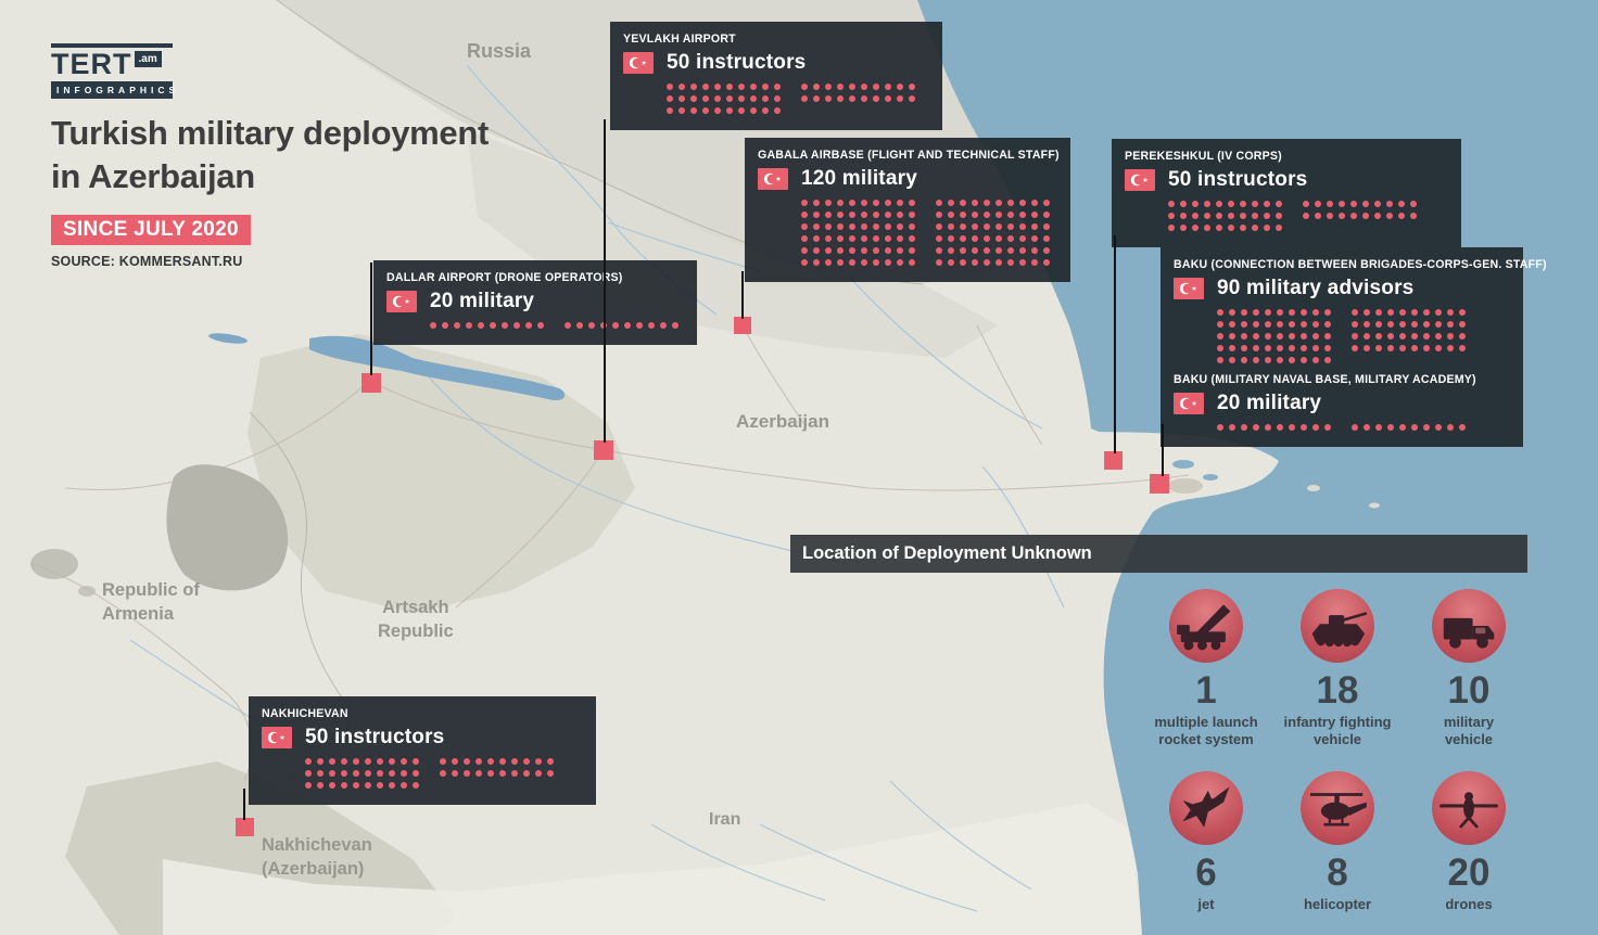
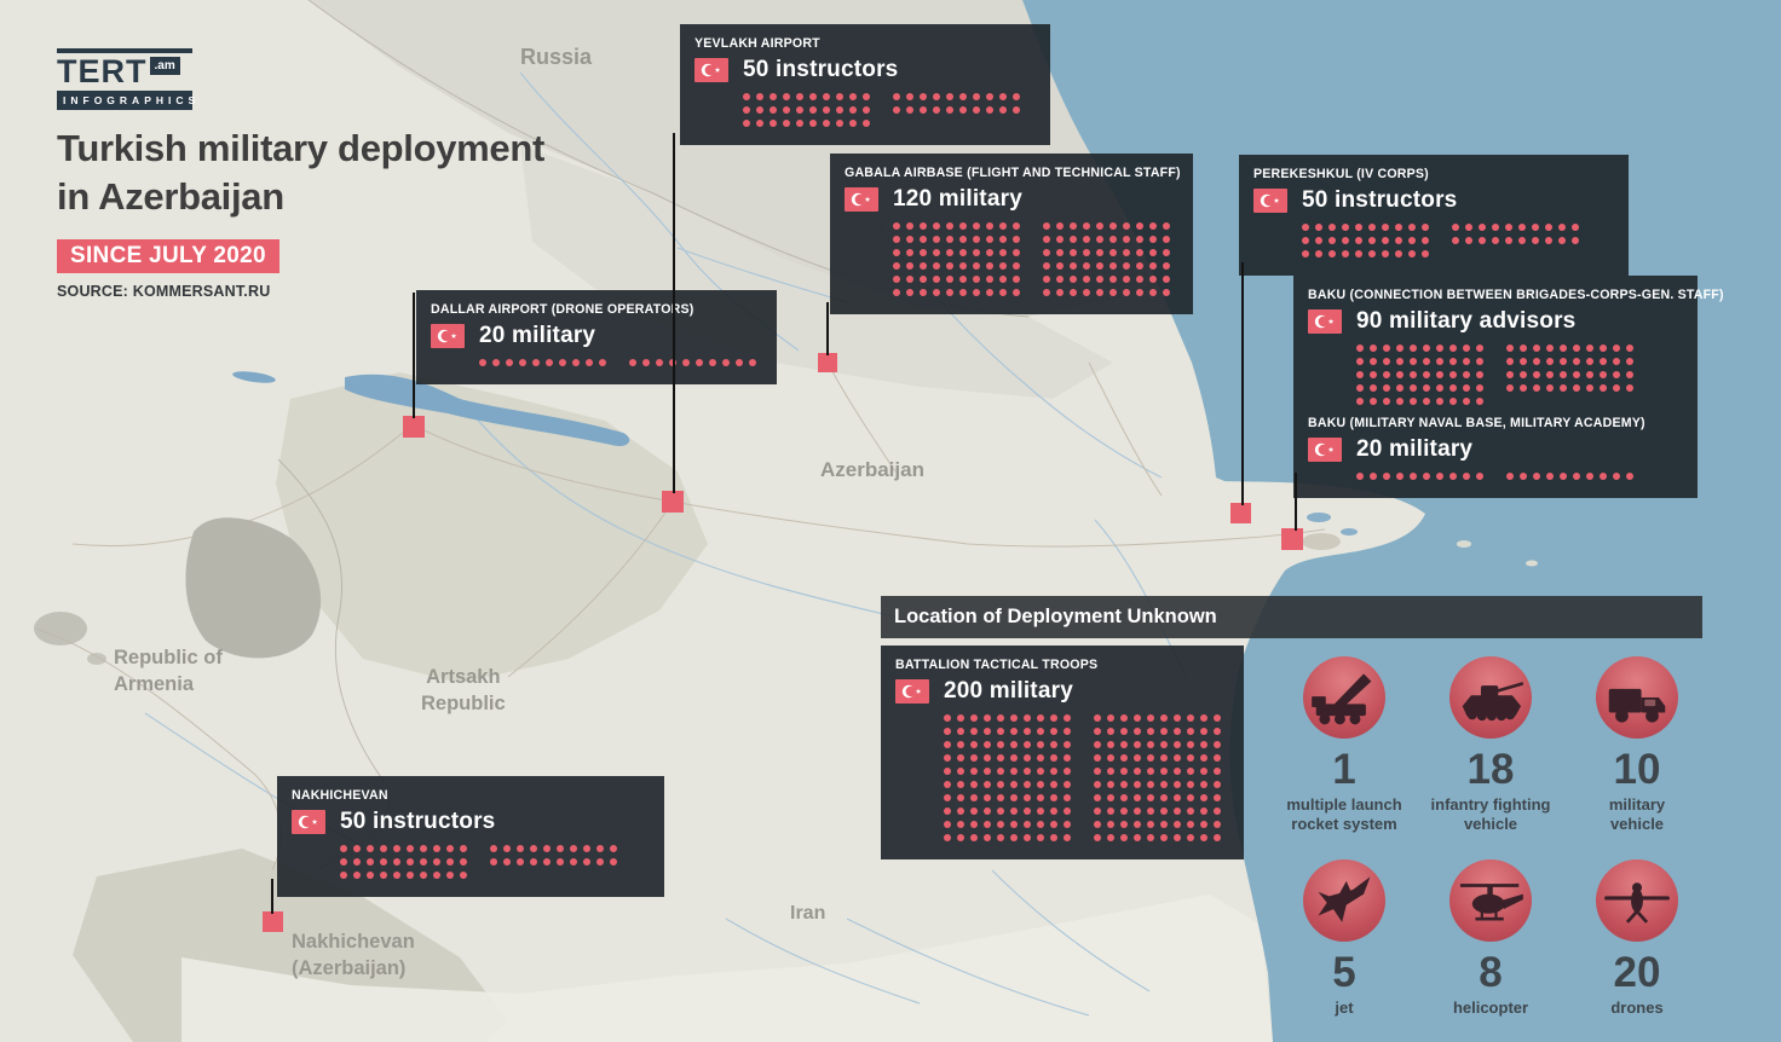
  Russia
  Azerbaijan
  Republic of
  Armenia
  Artsakh
  Republic
  Iran
  Nakhichevan
  (Azerbaijan)
  YEVLAKH AIRPORT
  50 instructors
  GABALA AIRBASE (FLIGHT AND TECHNICAL STAFF)
  120 military
  PEREKESHKUL (IV CORPS)
  50 instructors
  BAKU (CONNECTION BETWEEN BRIGADES-CORPS-GEN. STAFF)
  90 military advisors
  BAKU (MILITARY NAVAL BASE, MILITARY ACADEMY)
  20 military
  DALLAR AIRPORT (DRONE OPERATORS)
  20 military
  NAKHICHEVAN
  50 instructors
  Location of Deployment Unknown
+ BATTALION TACTICAL TROOPS
+ 200 military
  1
  multiple launch
  rocket system
  18
  infantry fighting
  vehicle
  10
  military
  vehicle
- 6
+ 5
  jet
  8
  helicopter
  20
  drones
  TERT
  .am
  INFOGRAPHICS
  Turkish military deployment
  in Azerbaijan
  SINCE JULY 2020
  SOURCE: KOMMERSANT.RU
